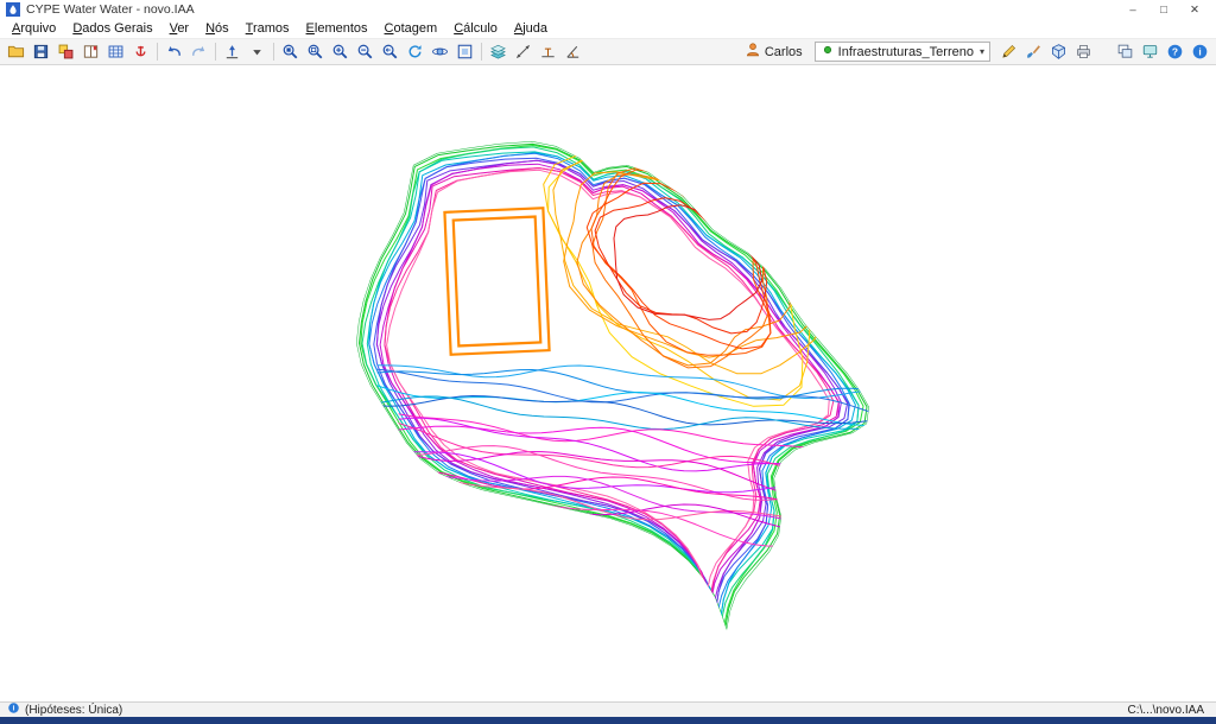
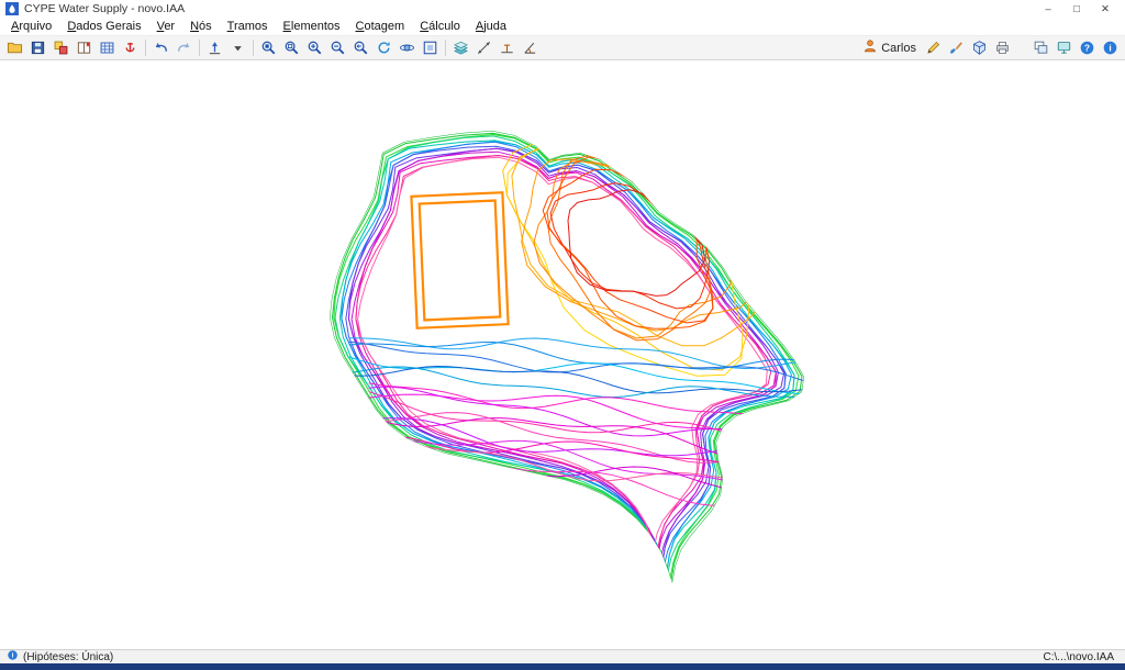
- CYPE Water Water - novo.IAA
+ CYPE Water Supply - novo.IAA
  –
  □
  ✕
  Arquivo
  Dados Gerais
  Ver
  Nós
  Tramos
  Elementos
  Cotagem
  Cálculo
  Ajuda
  Carlos
- Infraestruturas_Terreno
- ▾
  ?
  i
  (Hipóteses: Única)
  C:\...\novo.IAA
